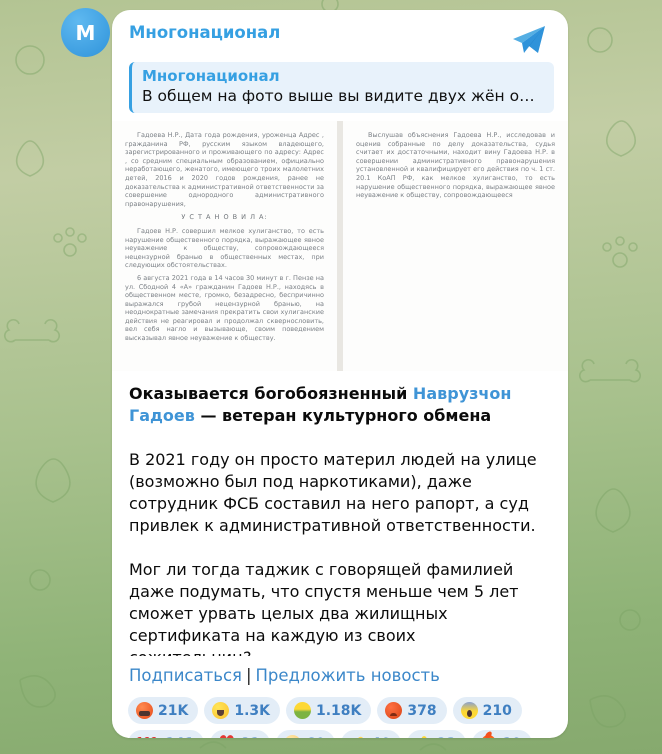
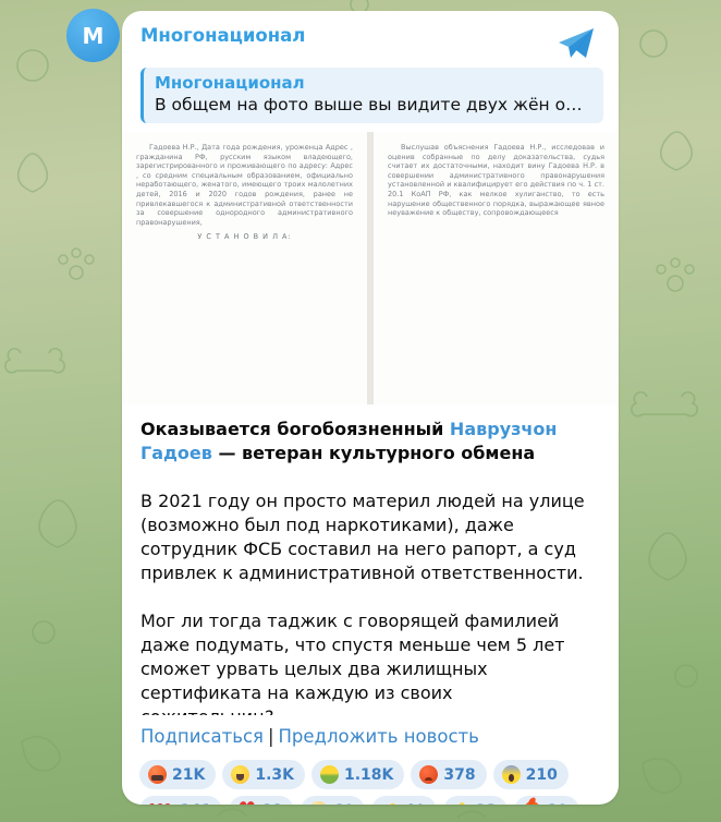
  M
  Многонационал
  Многонационал
  В общем на фото выше вы видите двух жён одн
- Гадоева Н.Р., Дата года рождения, уроженца Адрес , гражданина РФ, русским языком владеющего, зарегистрированного и проживающего по адресу: Адрес , со средним специальным образованием, официально неработающего, женатого, имеющего троих малолетних детей, 2016 и 2020 годов рождения, ранее не доказательства к административной ответственности за совершение однородного административного правонарушения,
+ Гадоева Н.Р., Дата года рождения, уроженца Адрес , гражданина РФ, русским языком владеющего, зарегистрированного и проживающего по адресу: Адрес , со средним специальным образованием, официально неработающего, женатого, имеющего троих малолетних детей, 2016 и 2020 годов рождения, ранее не привлекавшегося к административной ответственности за совершение однородного административного правонарушения,
  У С Т А Н О В И Л А:
- Гадоев Н.Р. совершил мелкое хулиганство, то есть нарушение общественного порядка, выражающее явное неуважение к обществу, сопровождающееся нецензурной бранью в общественных местах, при следующих обстоятельствах.
- 6 августа 2021 года в 14 часов 30 минут в г. Пензе на ул. Сбодной 4 «А» гражданин Гадоев Н.Р., находясь в общественном месте, громко, безадресно, беспричинно выражался грубой нецензурной бранью, на неоднократные замечания прекратить свои хулиганские действия не реагировал и продолжал сквернословить, вел себя нагло и вызывающе, своим поведением высказывал явное неуважение к обществу.
  Выслушав объяснения Гадоева Н.Р., исследовав и оценив собранные по делу доказательства, судья считает их достаточными, находит вину Гадоева Н.Р. в совершении административного правонарушения установленной и квалифицирует его действия по ч. 1 ст. 20.1 КоАП РФ, как мелкое хулиганство, то есть нарушение общественного порядка, выражающее явное неуважение к обществу, сопровождающееся
  Оказывается богобоязненный Наврузчон Гадоев — ветеран культурного обмена
  В 2021 году он просто материл людей на улице (возможно был под наркотиками), даже сотрудник ФСБ составил на него рапорт, а суд привлек к административной ответственности.
  Мог ли тогда таджик с говорящей фамилией даже подумать, что спустя меньше чем 5 лет сможет урвать целых два жилищных сертификата на каждую из своих
  Подписаться | Предложить новость
  21K
  1.3K
  1.18K
  378
  210
